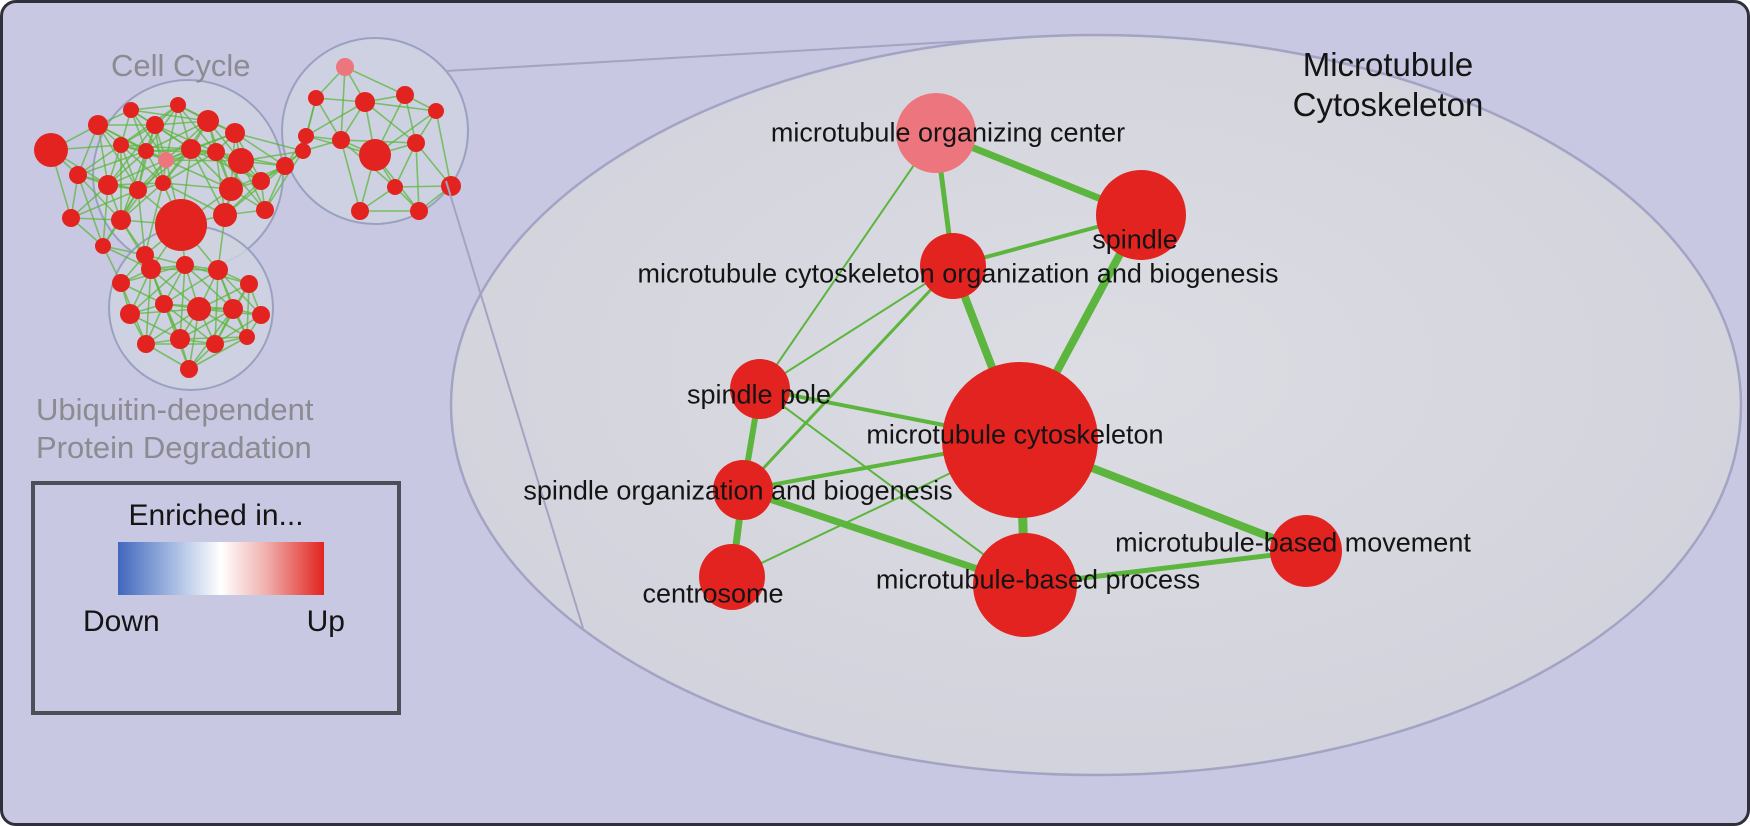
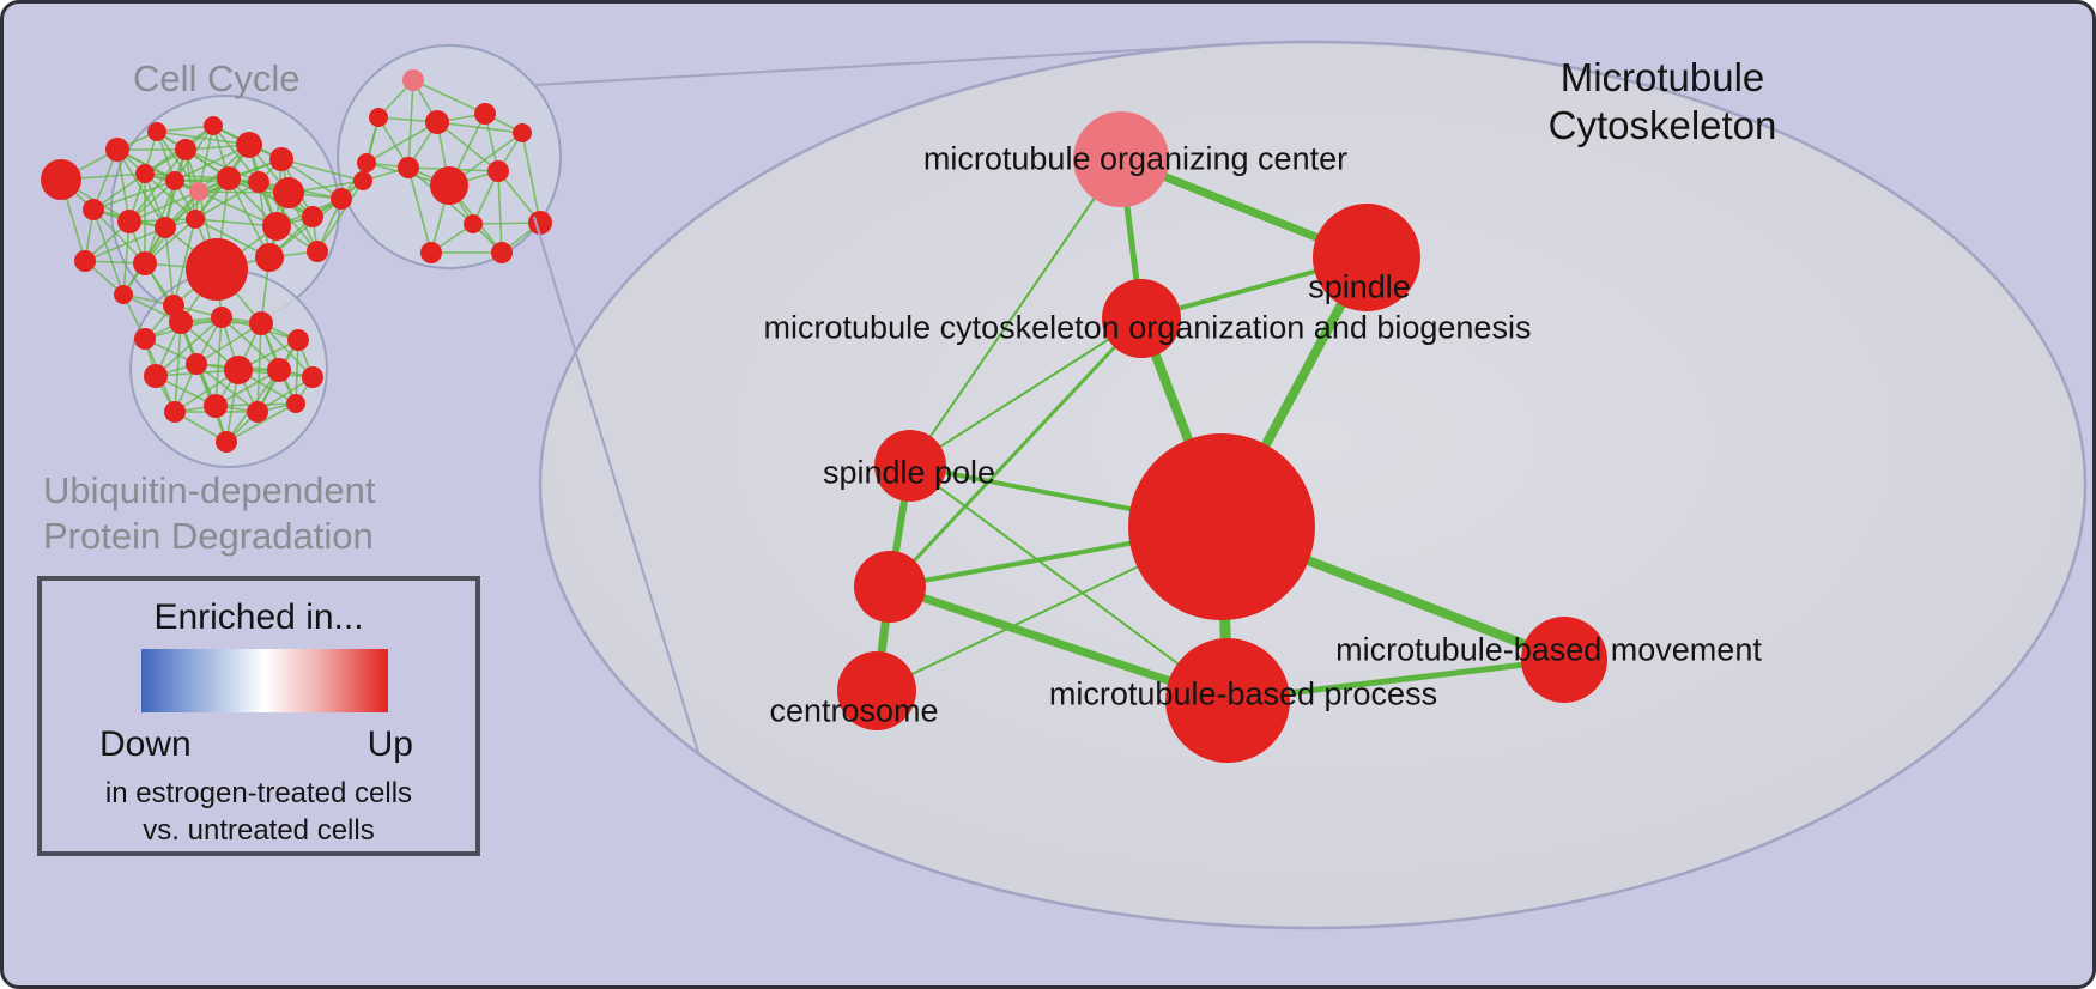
  Cell Cycle
  Ubiquitin-dependent
  Protein Degradation
  Microtubule
  Cytoskeleton
  Enriched in...
  Down
  Up
+ in estrogen-treated cells
+ vs. untreated cells
  microtubule organizing center
  spindle
  microtubule cytoskeleton organization and biogenesis
  spindle pole
- microtubule cytoskeleton
- spindle organization and biogenesis
  microtubule-based movement
  centrosome
  microtubule-based process
